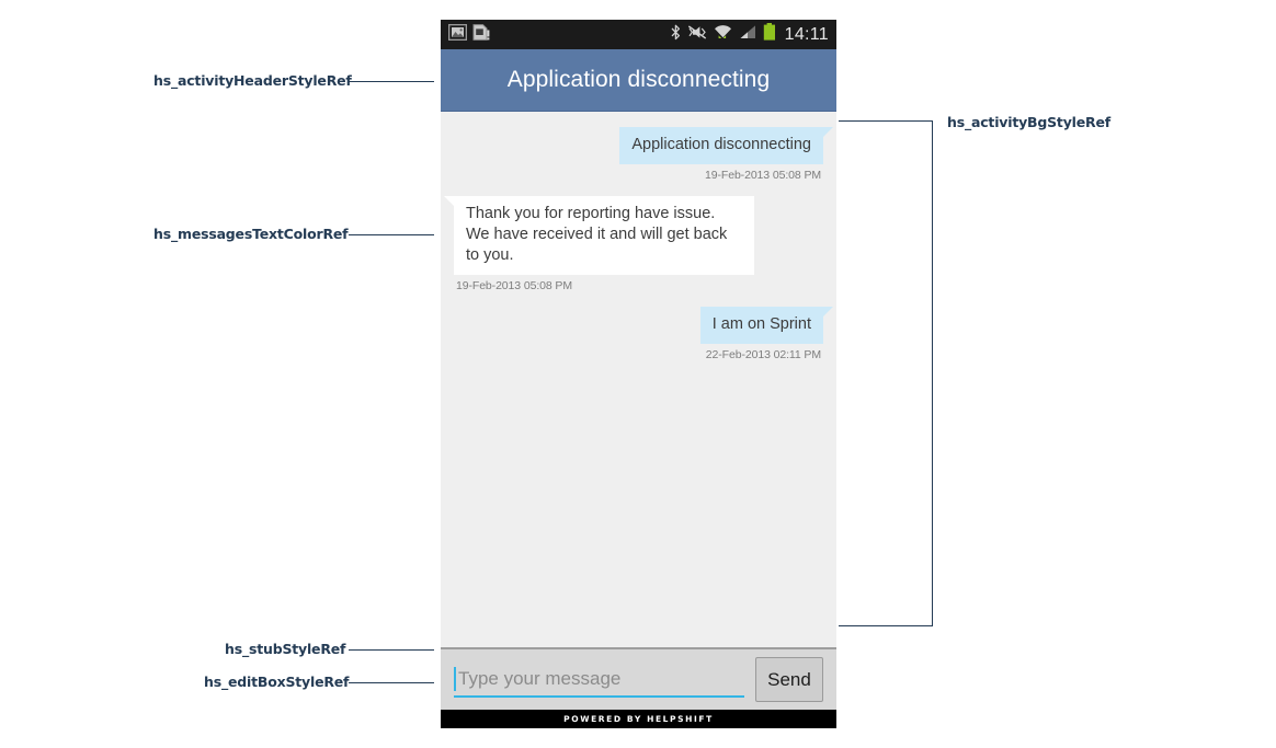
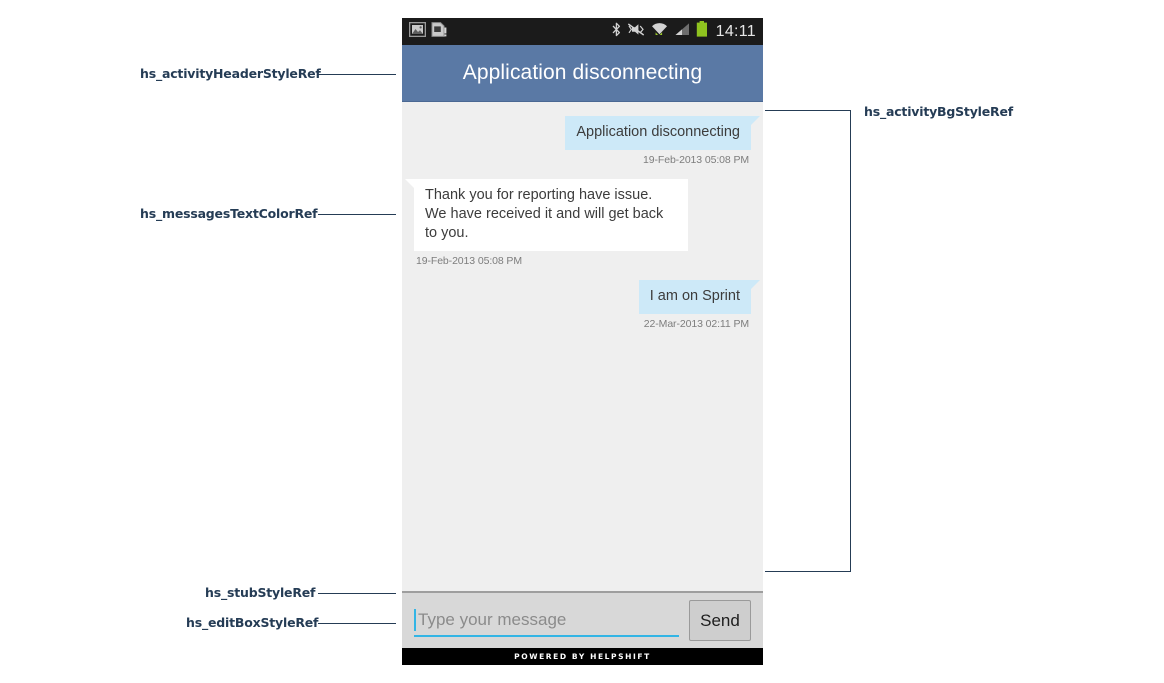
  hs_activityHeaderStyleRef
  hs_messagesTextColorRef
  hs_stubStyleRef
  hs_editBoxStyleRef
  hs_activityBgStyleRef
  14:11
  Application disconnecting
  Application disconnecting
  19-Feb-2013 05:08 PM
  Thank you for reporting have issue. We have received it and will get back to you.
  19-Feb-2013 05:08 PM
  I am on Sprint
- 22-Feb-2013 02:11 PM
+ 22-Mar-2013 02:11 PM
  Type your message
  Send
  POWERED BY HELPSHIFT
